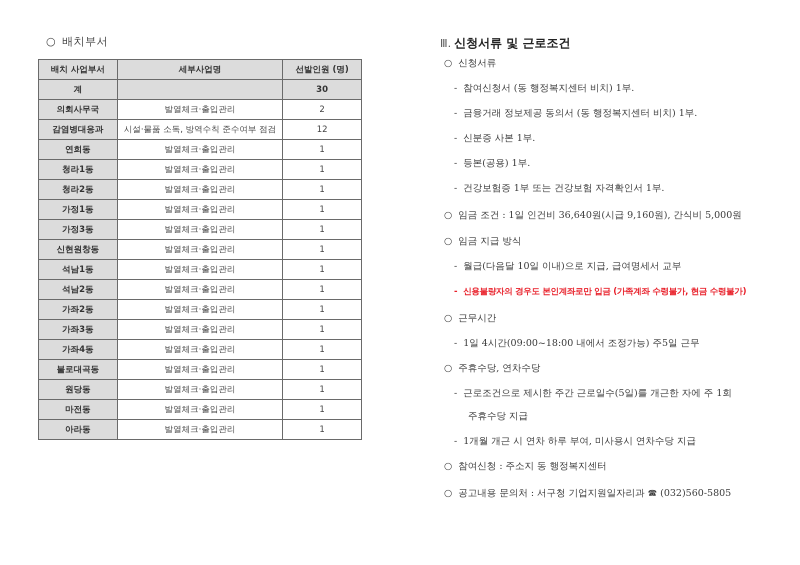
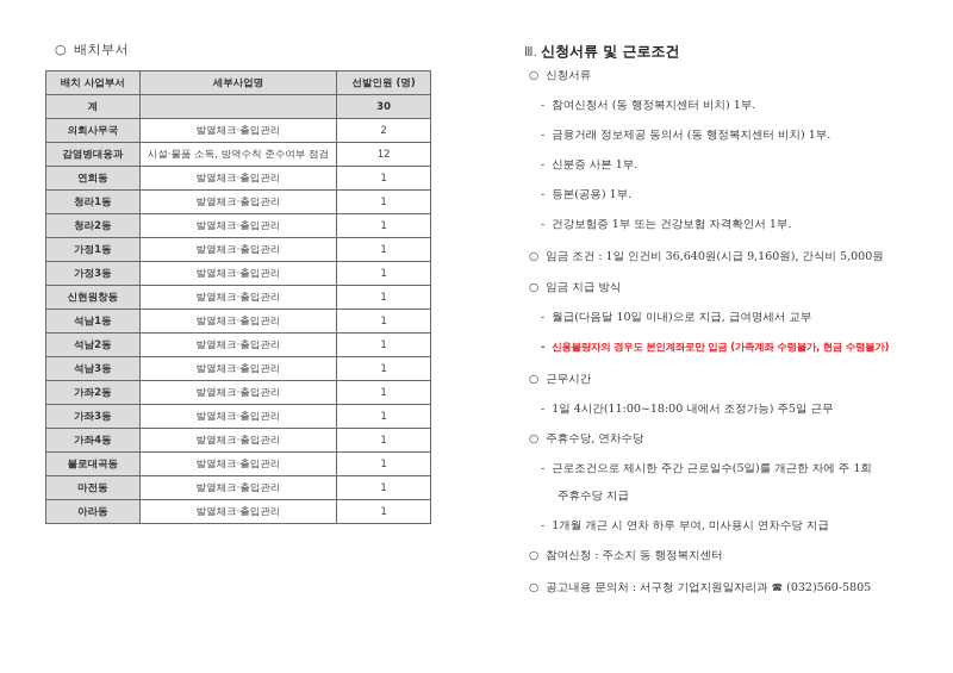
  ○ 배치부서
  배치 사업부서	세부사업명	선발인원 (명)
  계		30
  의회사무국	발열체크·출입관리	2
  감염병대응과	시설·물품 소독, 방역수칙 준수여부 점검	12
  연희동	발열체크·출입관리	1
  청라1동	발열체크·출입관리	1
  청라2동	발열체크·출입관리	1
  가정1동	발열체크·출입관리	1
  가정3동	발열체크·출입관리	1
  신현원창동	발열체크·출입관리	1
  석남1동	발열체크·출입관리	1
  석남2동	발열체크·출입관리	1
+ 석남3동	발열체크·출입관리	1
  가좌2동	발열체크·출입관리	1
  가좌3동	발열체크·출입관리	1
  가좌4동	발열체크·출입관리	1
  불로대곡동	발열체크·출입관리	1
- 원당동	발열체크·출입관리	1
  마전동	발열체크·출입관리	1
  아라동	발열체크·출입관리	1
  Ⅲ. 신청서류 및 근로조건
  ○ 신청서류
  - 참여신청서 (동 행정복지센터 비치) 1부.
  - 금융거래 정보제공 동의서 (동 행정복지센터 비치) 1부.
  - 신분증 사본 1부.
  - 등본(공용) 1부.
  - 건강보험증 1부 또는 건강보험 자격확인서 1부.
  ○ 임금 조건 : 1일 인건비 36,640원(시급 9,160원), 간식비 5,000원
  ○ 임금 지급 방식
  - 월급(다음달 10일 이내)으로 지급, 급여명세서 교부
  - 신용불량자의 경우도 본인계좌로만 입금 (가족계좌 수령불가, 현금 수령불가)
  ○ 근무시간
- - 1일 4시간(09:00~18:00 내에서 조정가능) 주5일 근무
+ - 1일 4시간(11:00~18:00 내에서 조정가능) 주5일 근무
  ○ 주휴수당, 연차수당
  - 근로조건으로 제시한 주간 근로일수(5일)를 개근한 자에 주 1회
  주휴수당 지급
  - 1개월 개근 시 연차 하루 부여, 미사용시 연차수당 지급
  ○ 참여신청 : 주소지 동 행정복지센터
  ○ 공고내용 문의처 : 서구청 기업지원일자리과 ☎ (032)560-5805
